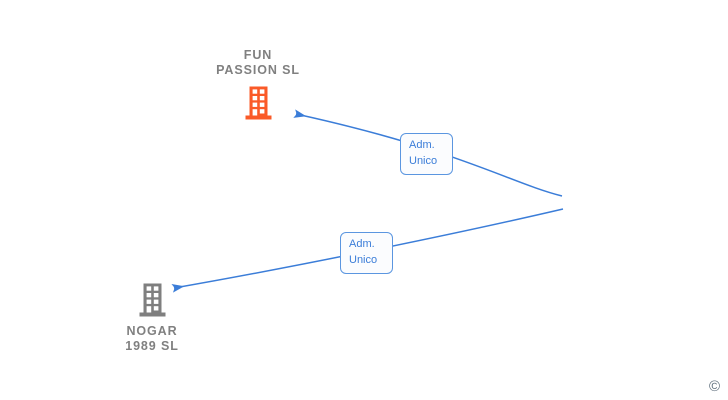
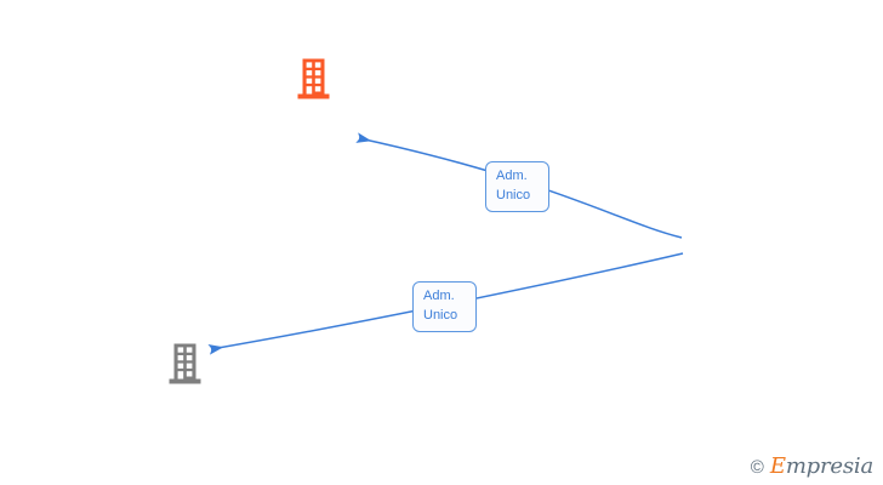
  Adm.
  Unico
  Adm.
  Unico
- FUN
- PASSION SL
- NOGAR
- 1989 SL
  ©
+ Empresia
